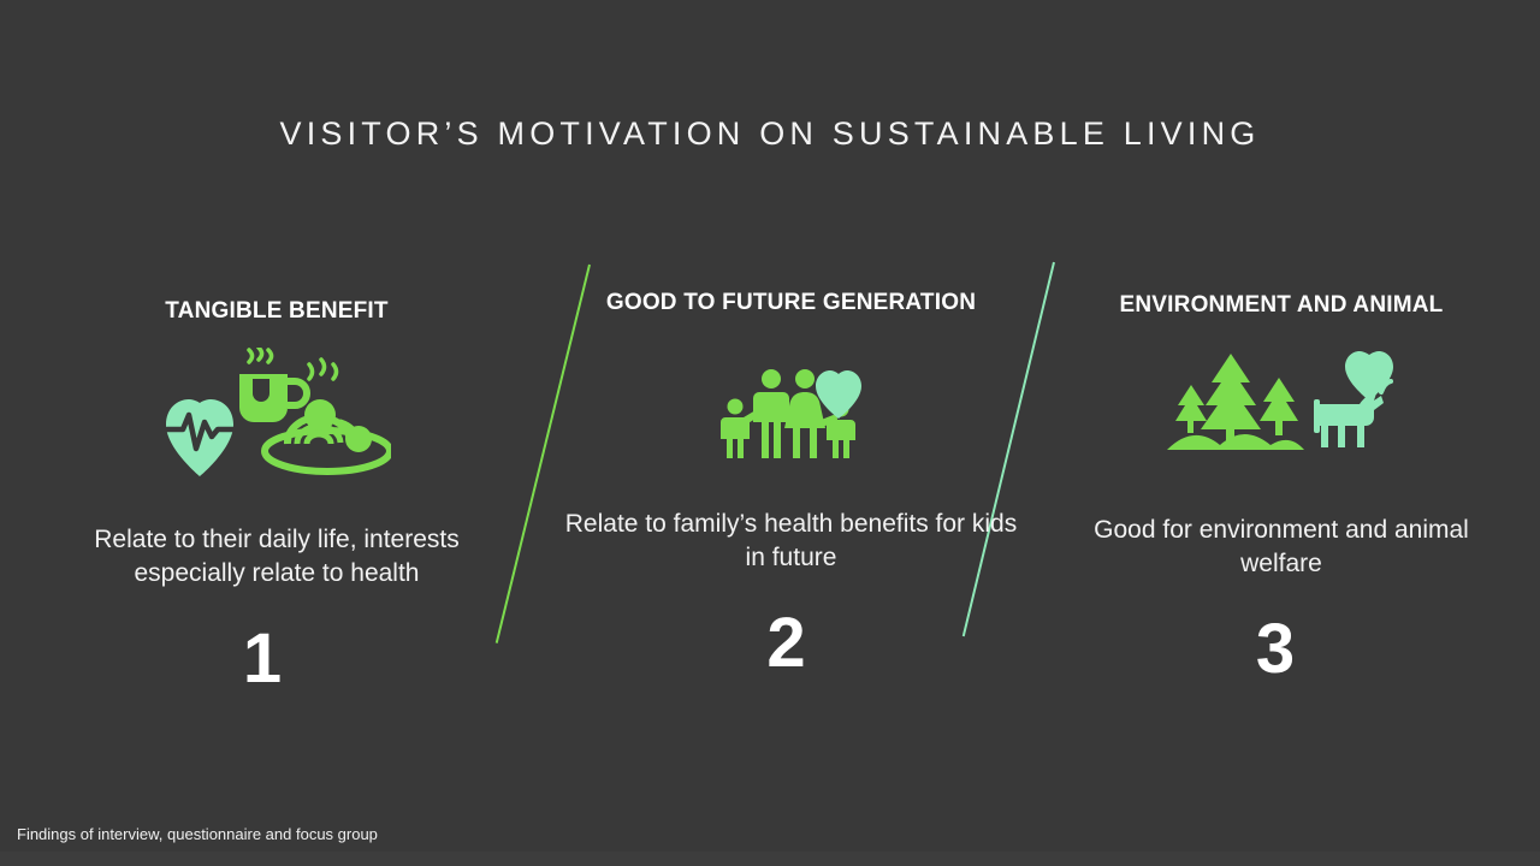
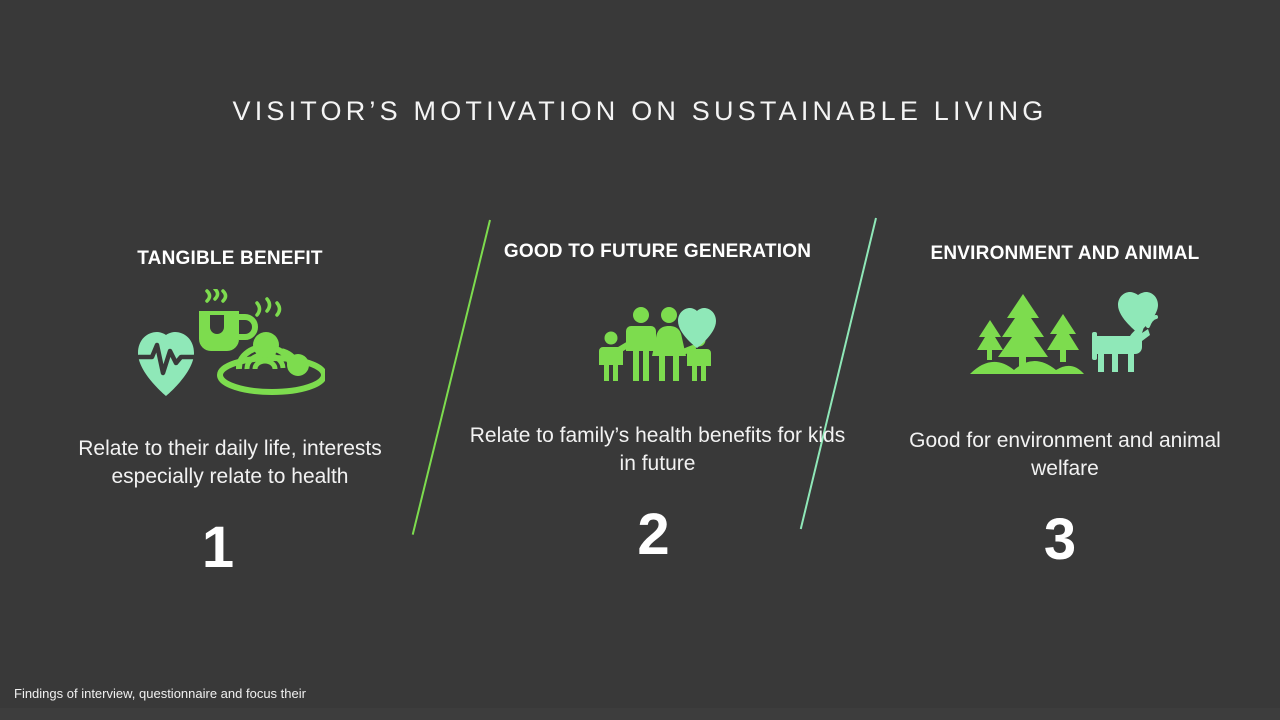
  VISITOR’S MOTIVATION ON SUSTAINABLE LIVING
  TANGIBLE BENEFIT
  Relate to their daily life, interests especially relate to health
  1
  GOOD TO FUTURE GENERATION
  Relate to family’s health benefits for kids in future
  2
  ENVIRONMENT AND ANIMAL
  Good for environment and animal welfare
  3
- Findings of interview, questionnaire and focus group
+ Findings of interview, questionnaire and focus their
